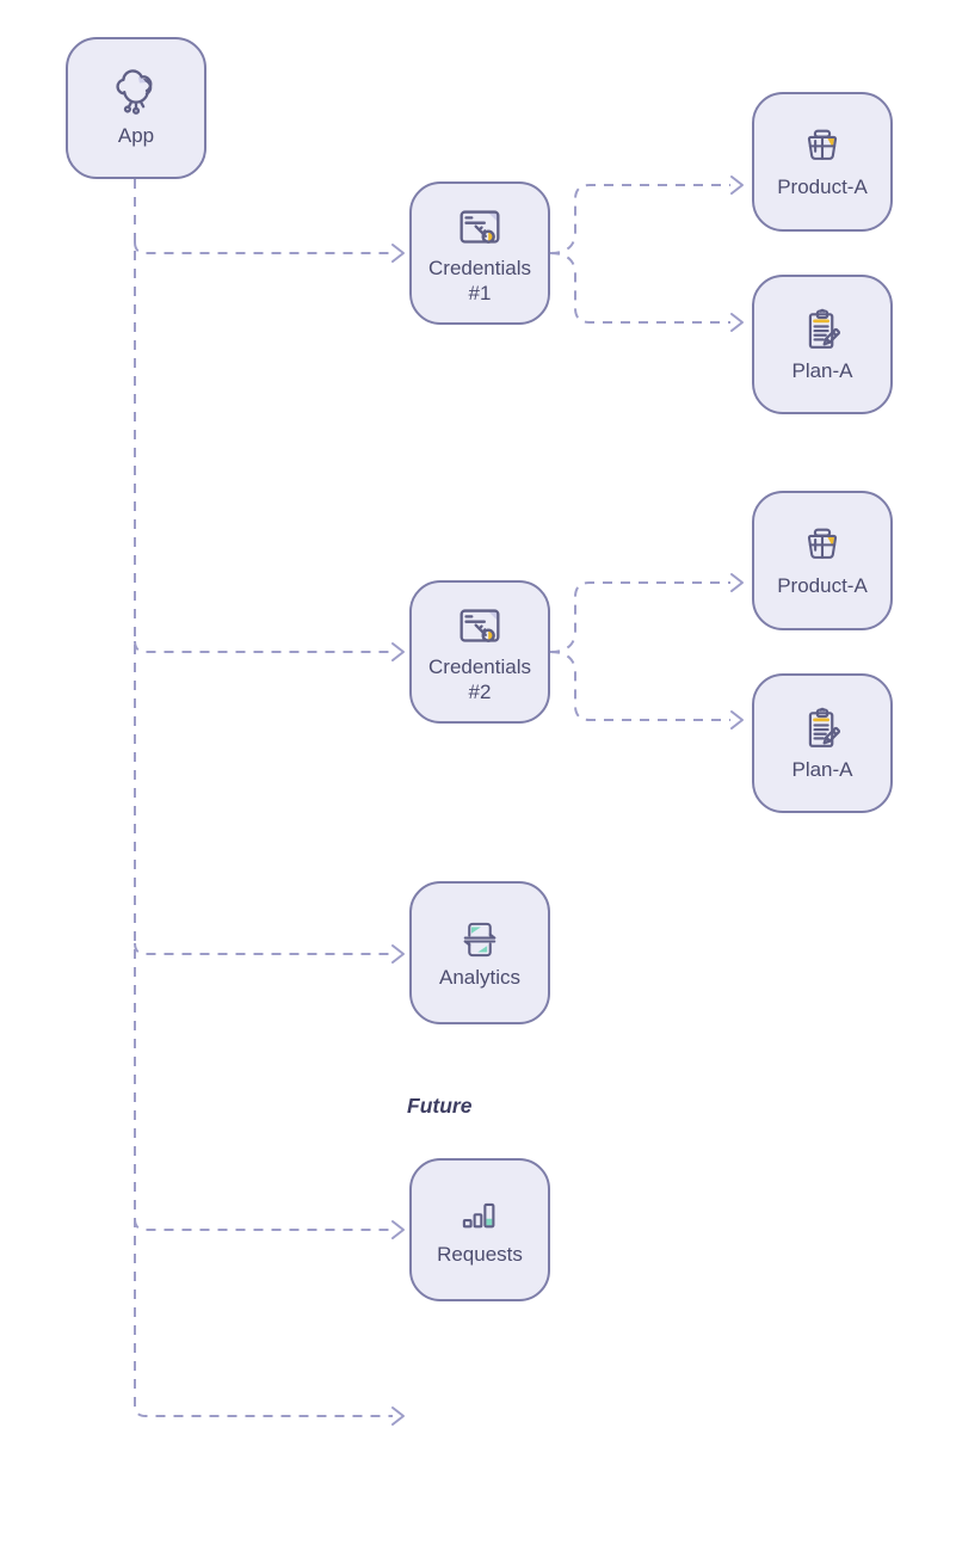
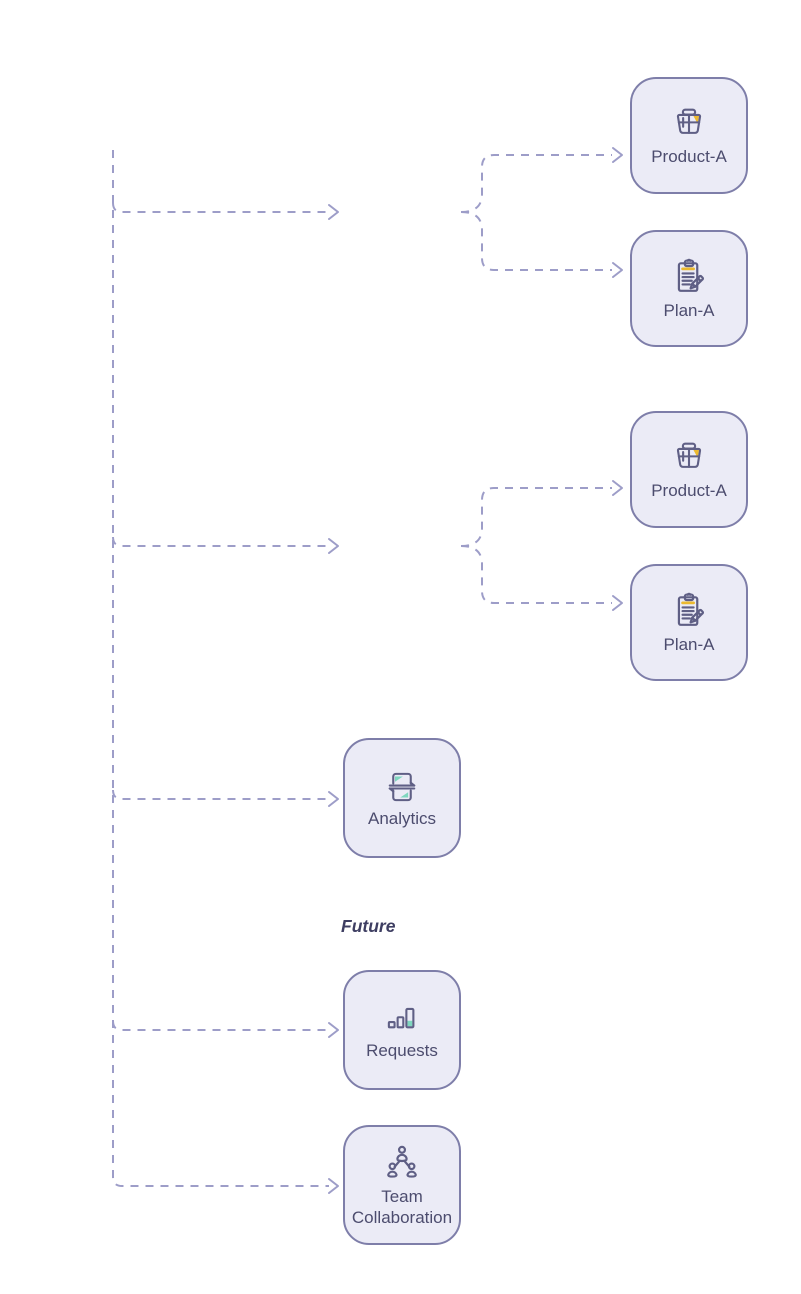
- App
- Credentials #1
  Product-A
  Plan-A
- Credentials #2
  Product-A
  Plan-A
  Analytics
  Future
  Requests
+ Team Collaboration
